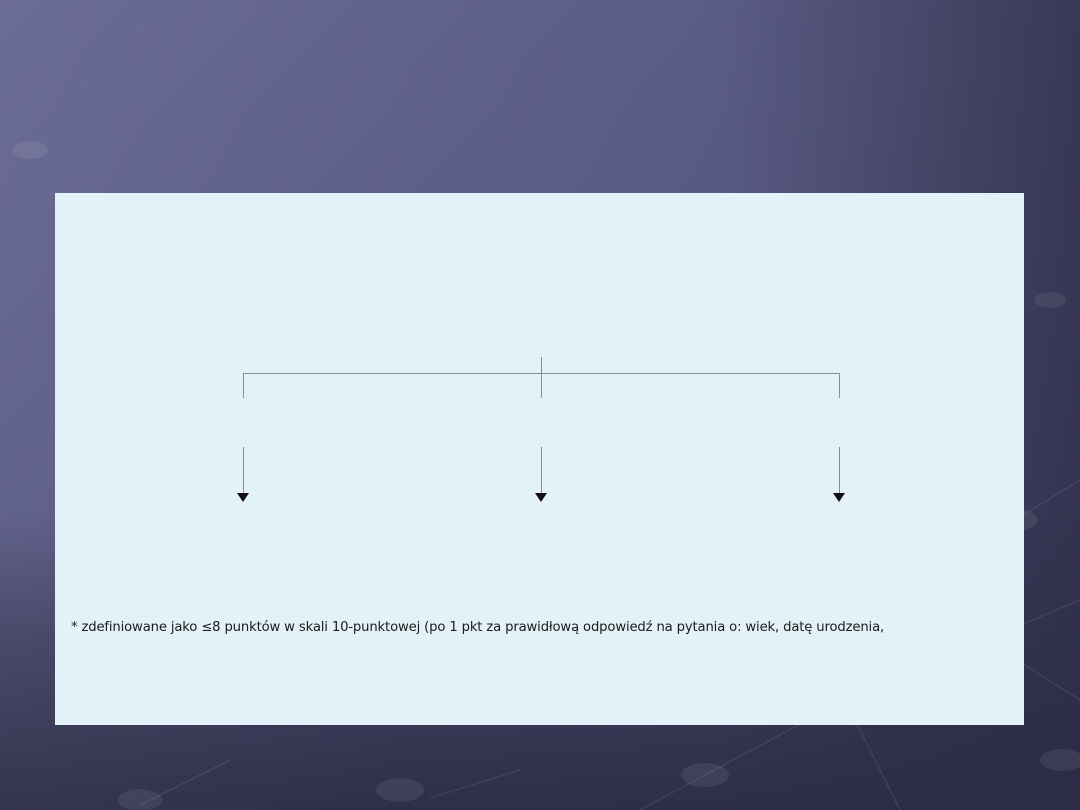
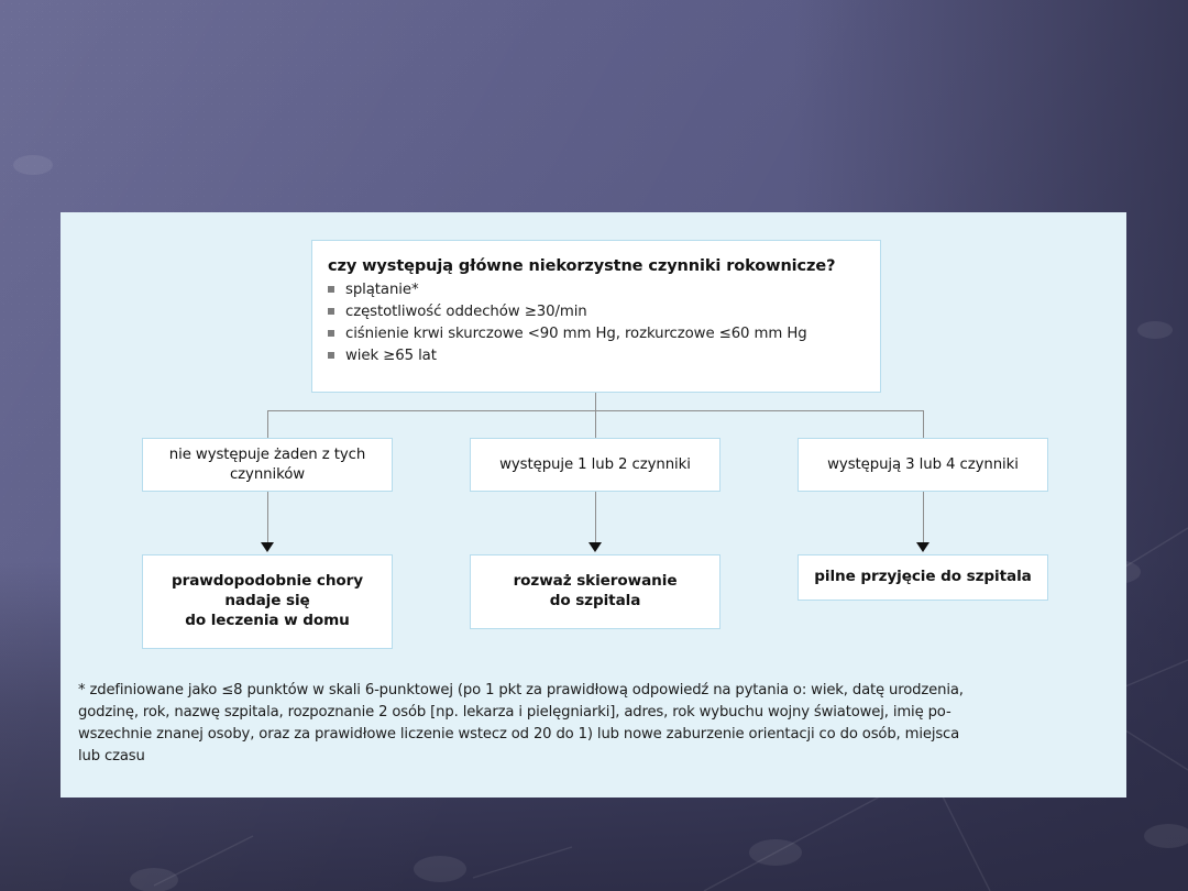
+ czy występują główne niekorzystne czynniki rokownicze?
+ splątanie*
+ częstotliwość oddechów ≥30/min
+ ciśnienie krwi skurczowe <90 mm Hg, rozkurczowe ≤60 mm Hg
+ wiek ≥65 lat
+ nie występuje żaden z tych czynników
+ występuje 1 lub 2 czynniki
+ występują 3 lub 4 czynniki
+ prawdopodobnie chory
+ nadaje się
+ do leczenia w domu
+ rozważ skierowanie
+ do szpitala
+ pilne przyjęcie do szpitala
- * zdefiniowane jako ≤8 punktów w skali 10-punktowej (po 1 pkt za prawidłową odpowiedź na pytania o: wiek, datę urodzenia,
+ * zdefiniowane jako ≤8 punktów w skali 6-punktowej (po 1 pkt za prawidłową odpowiedź na pytania o: wiek, datę urodzenia,
+ godzinę, rok, nazwę szpitala, rozpoznanie 2 osób [np. lekarza i pielęgniarki], adres, rok wybuchu wojny światowej, imię po-
+ wszechnie znanej osoby, oraz za prawidłowe liczenie wstecz od 20 do 1) lub nowe zaburzenie orientacji co do osób, miejsca
+ lub czasu
